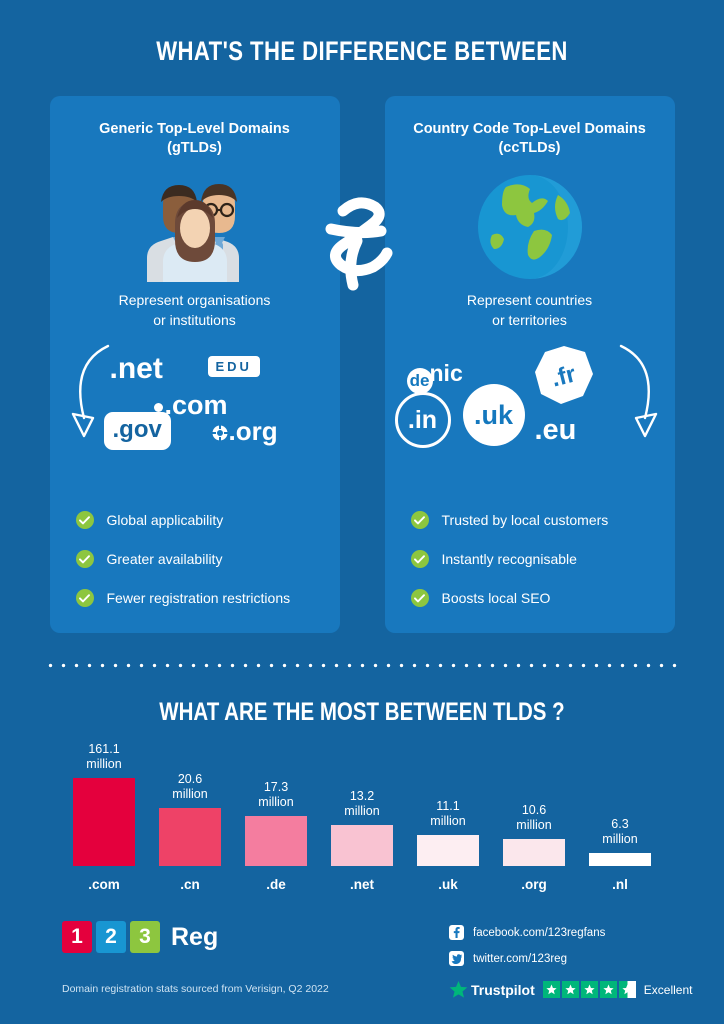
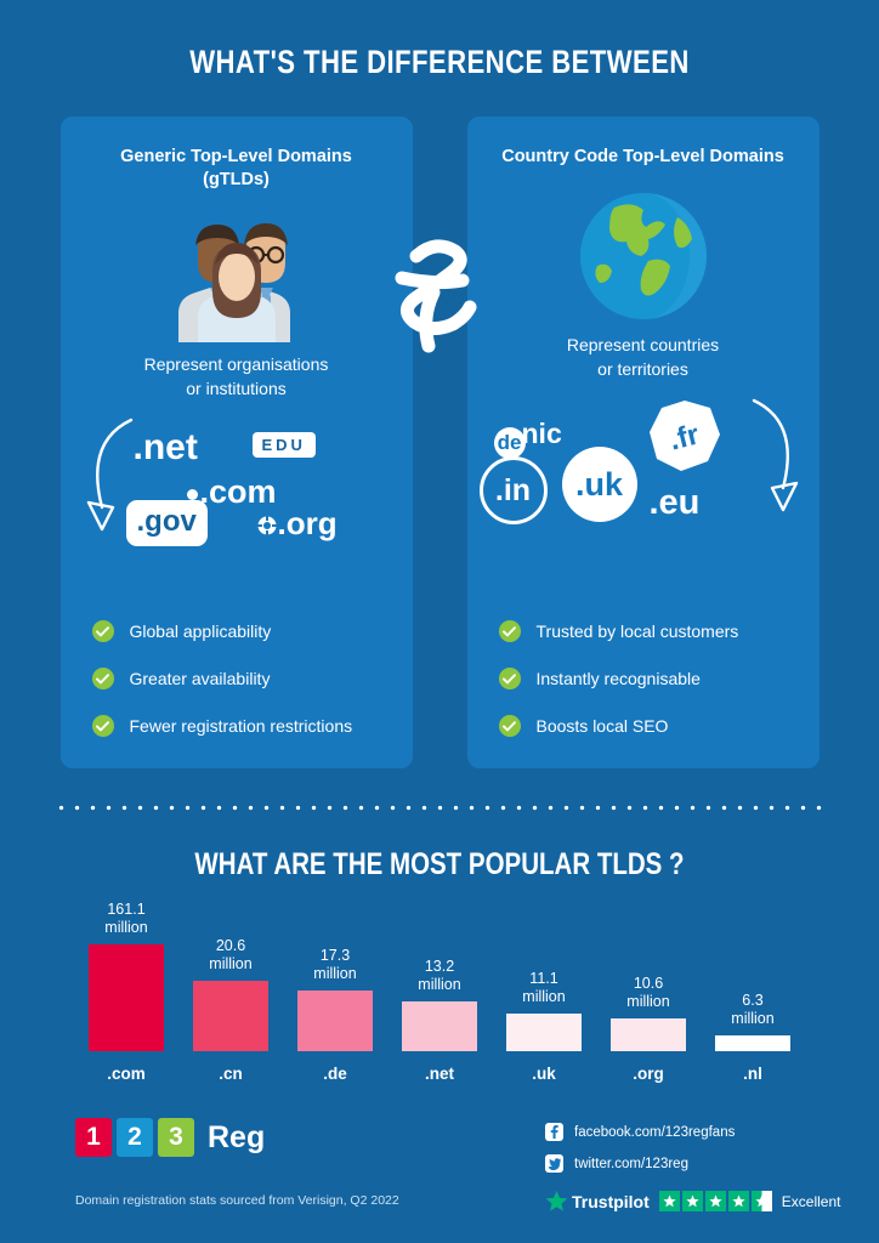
  WHAT'S THE DIFFERENCE BETWEEN
  Generic Top-Level Domains
  (gTLDs)
  Represent organisations
  or institutions
  .net
  EDU
  .com
  .gov
  .org
  Global applicability
  Greater availability
  Fewer registration restrictions
  Country Code Top-Level Domains
- (ccTLDs)
  Represent countries
  or territories
  denic
  .uk
  .in
  .eu
  Trusted by local customers
  Instantly recognisable
  Boosts local SEO
- WHAT ARE THE MOST BETWEEN TLDS ?
+ WHAT ARE THE MOST POPULAR TLDS ?
  161.1
  million
  .com
  20.6
  million
  .cn
  17.3
  million
  .de
  13.2
  million
  .net
  11.1
  million
  .uk
  10.6
  million
  .org
  6.3
  million
  .nl
  1
  2
  3
  Reg
  Domain registration stats sourced from Verisign, Q2 2022
  facebook.com/123regfans
  twitter.com/123reg
  Trustpilot
  Excellent
